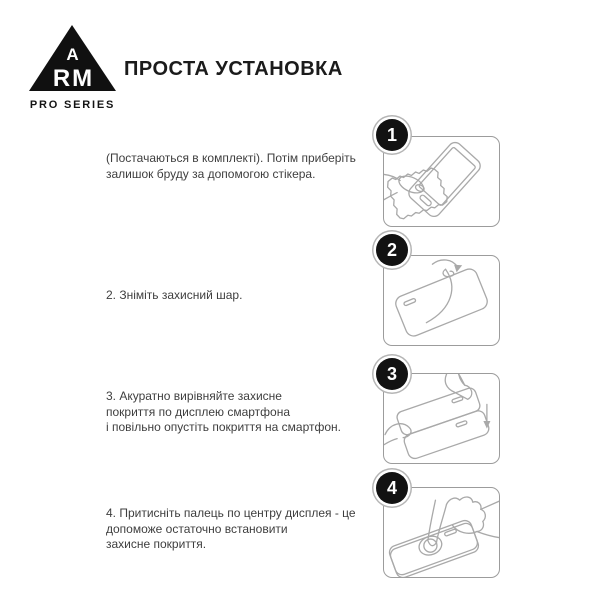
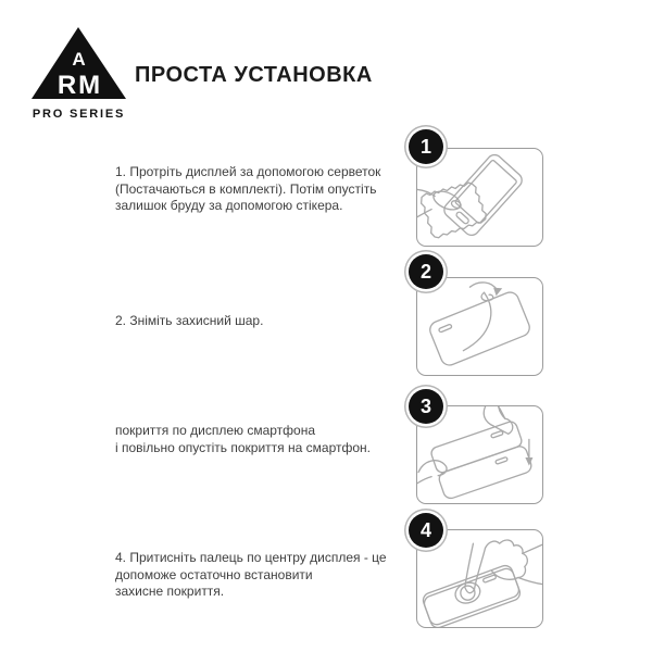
  A
  RM
  PRO SERIES
  ПРОСТА УСТАНОВКА
+ 1. Протріть дисплей за допомогою серветок
- (Постачаються в комплекті). Потім приберіть
+ (Постачаються в комплекті). Потім опустіть
  залишок бруду за допомогою стікера.
  1
  2. Зніміть захисний шар.
  2
- 3. Акуратно вирівняйте захисне
  покриття по дисплею смартфона
  і повільно опустіть покриття на смартфон.
  3
  4. Притисніть палець по центру дисплея - це
  допоможе остаточно встановити
  захисне покриття.
  4
